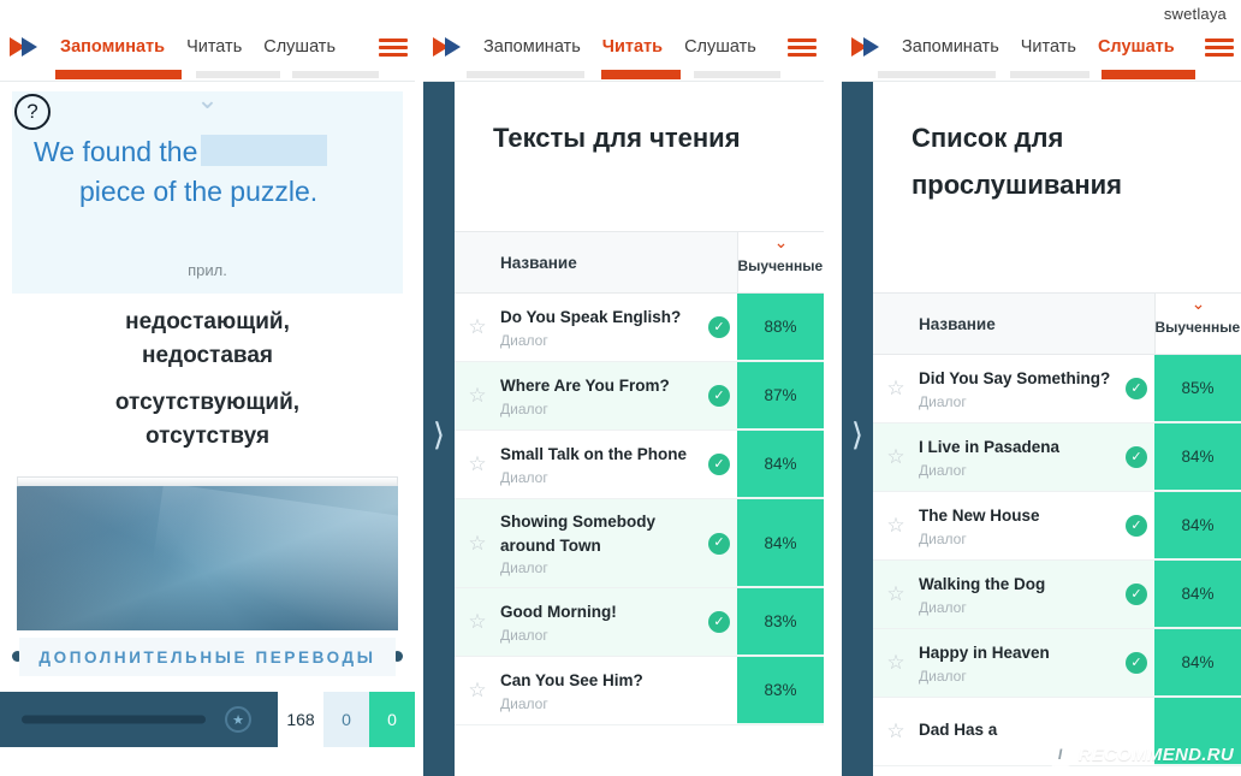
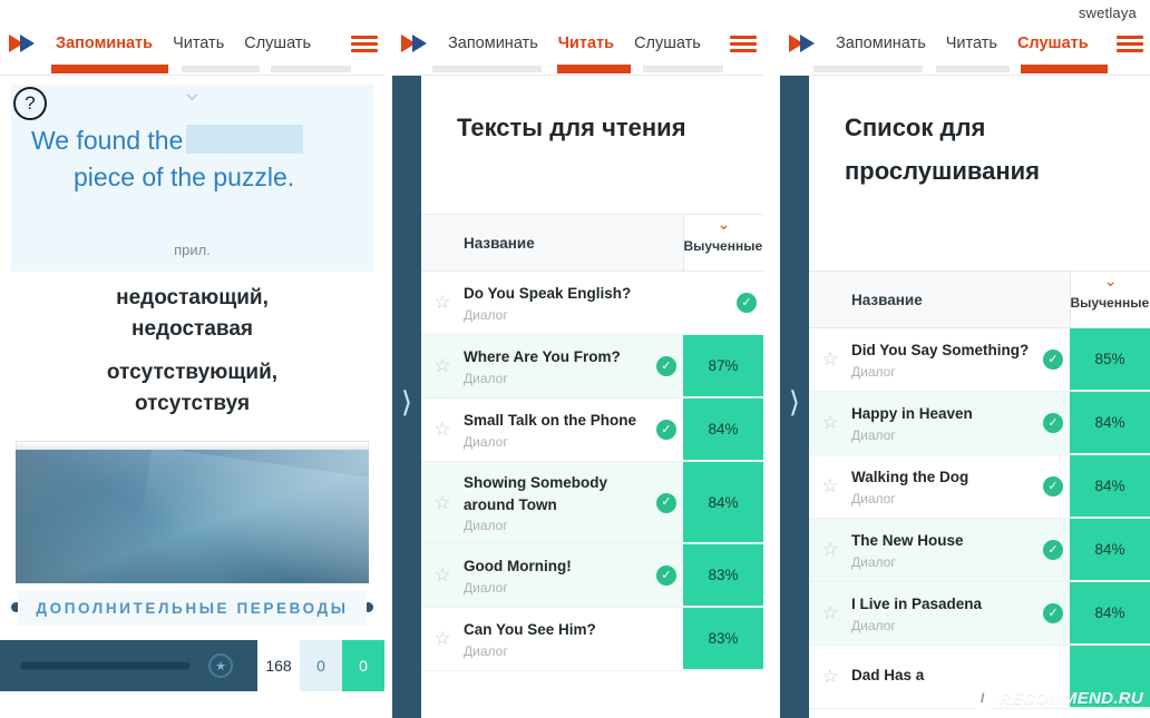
  swetlaya
  Запоминать
  Читать
  Слушать
  ⌄
  ?
  We found the
  piece of the puzzle.
  прил.
  недостающий,
  недоставая
  отсутствующий,
  отсутствуя
  ДОПОЛНИТЕЛЬНЫЕ ПЕРЕВОДЫ
  ★
  168
  0
  0
  Запоминать
  Читать
  Слушать
  Тексты для чтения
  Название
  ⌄
  ☆
  Do You Speak English?
  Диалог
  ✓
- 88%
  ☆
  Where Are You From?
  Диалог
  ✓
  87%
  ☆
  Small Talk on the Phone
  Диалог
  ✓
  84%
  ☆
  Showing Somebody around Town
  Диалог
  ✓
  84%
  ☆
  Good Morning!
  Диалог
  ✓
  83%
  ☆
  Can You See Him?
  Диалог
  83%
  Запоминать
  Читать
  Слушать
  Список для прослушивания
  Название
  ⌄
  ☆
  Did You Say Something?
  Диалог
  ✓
  85%
  ☆
- I Live in Pasadena
+ Happy in Heaven
  Диалог
  ✓
  84%
  ☆
- The New House
+ Walking the Dog
  Диалог
  ✓
  84%
  ☆
- Walking the Dog
+ The New House
  Диалог
  ✓
  84%
  ☆
- Happy in Heaven
+ I Live in Pasadena
  Диалог
  ✓
  84%
  ☆
  Dad Has a
  ⟩
  ⟩
  I
  RECOMMEND.RU
